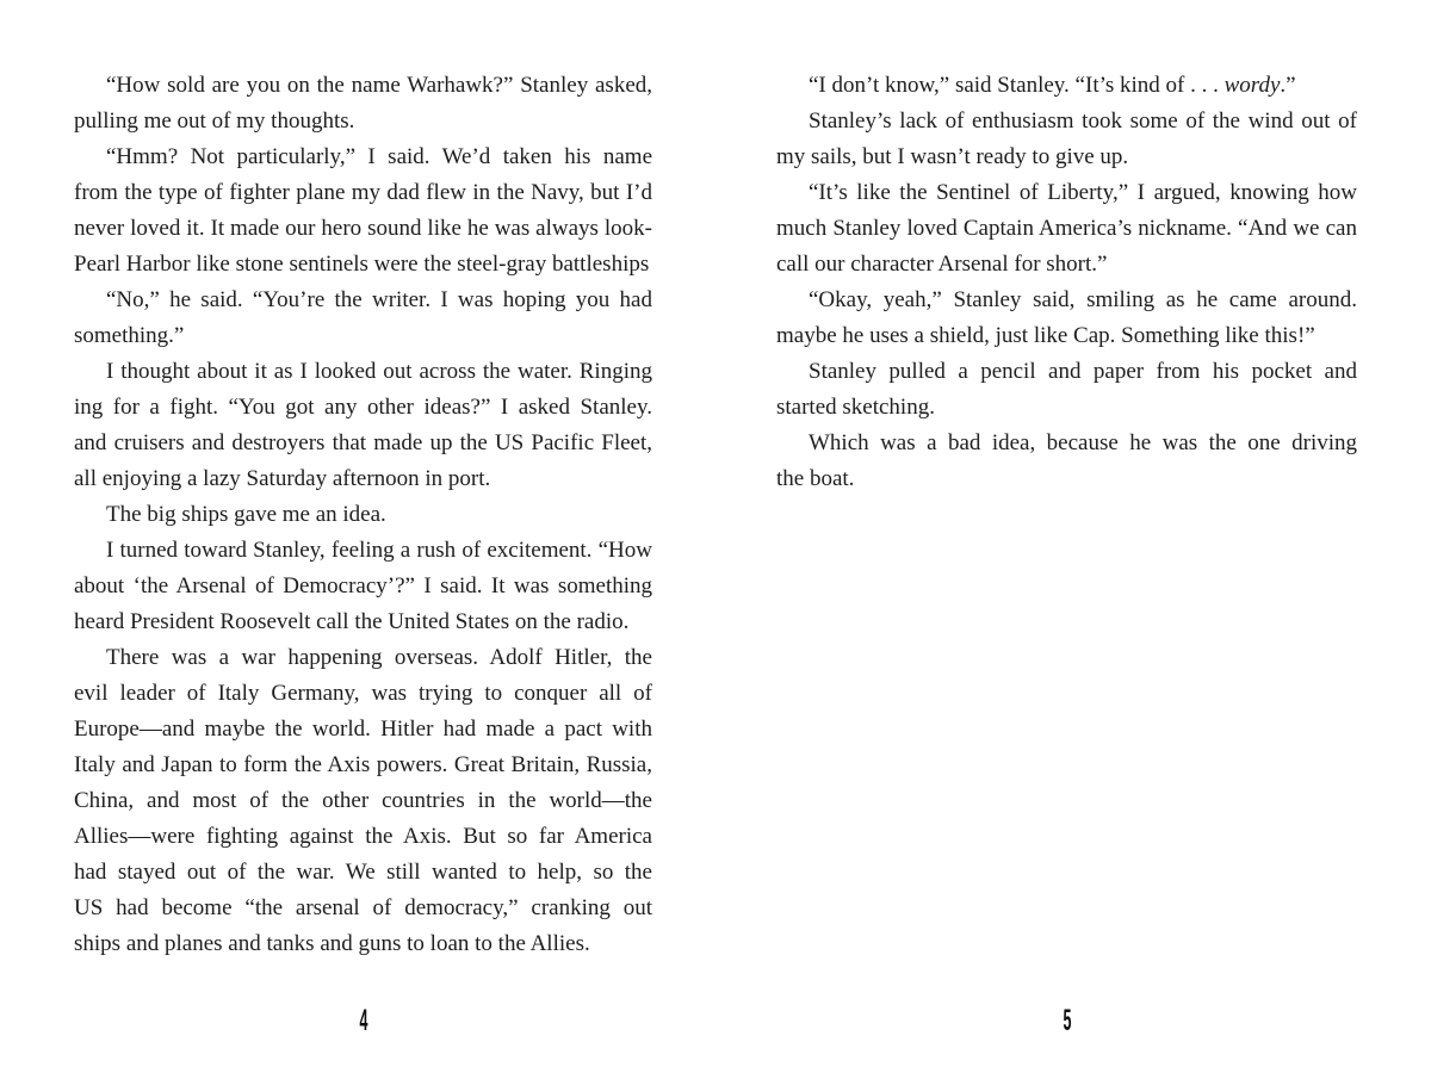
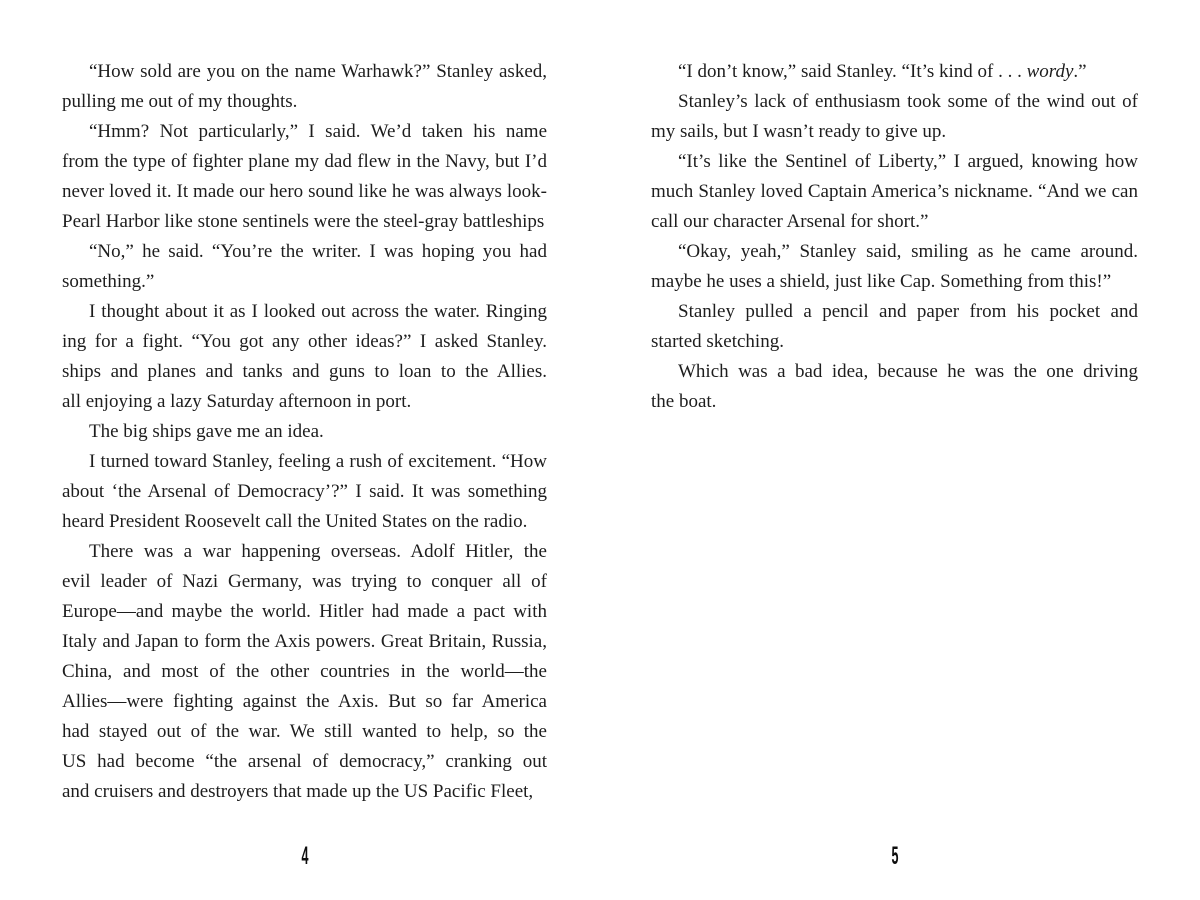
  “How sold are you on the name Warhawk?” Stanley asked,
  pulling me out of my thoughts.
  “Hmm? Not particularly,” I said. We’d taken his name
  from the type of fighter plane my dad flew in the Navy, but I’d
  never loved it. It made our hero sound like he was always look-
  Pearl Harbor like stone sentinels were the steel-gray battleships
  “No,” he said. “You’re the writer. I was hoping you had
  something.”
  I thought about it as I looked out across the water. Ringing
  ing for a fight. “You got any other ideas?” I asked Stanley.
- and cruisers and destroyers that made up the US Pacific Fleet,
+ ships and planes and tanks and guns to loan to the Allies.
  all enjoying a lazy Saturday afternoon in port.
  The big ships gave me an idea.
  I turned toward Stanley, feeling a rush of excitement. “How
  about ‘the Arsenal of Democracy’?” I said. It was something
  heard President Roosevelt call the United States on the radio.
  There was a war happening overseas. Adolf Hitler, the
- evil leader of Italy Germany, was trying to conquer all of
+ evil leader of Nazi Germany, was trying to conquer all of
  Europe—and maybe the world. Hitler had made a pact with
  Italy and Japan to form the Axis powers. Great Britain, Russia,
  China, and most of the other countries in the world—the
  Allies—were fighting against the Axis. But so far America
  had stayed out of the war. We still wanted to help, so the
  US had become “the arsenal of democracy,” cranking out
- ships and planes and tanks and guns to loan to the Allies.
+ and cruisers and destroyers that made up the US Pacific Fleet,
  4
  “I don’t know,” said Stanley. “It’s kind of . . . wordy.”
  Stanley’s lack of enthusiasm took some of the wind out of
  my sails, but I wasn’t ready to give up.
  “It’s like the Sentinel of Liberty,” I argued, knowing how
  much Stanley loved Captain America’s nickname. “And we can
  call our character Arsenal for short.”
  “Okay, yeah,” Stanley said, smiling as he came around.
- maybe he uses a shield, just like Cap. Something like this!”
+ maybe he uses a shield, just like Cap. Something from this!”
  Stanley pulled a pencil and paper from his pocket and
  started sketching.
  Which was a bad idea, because he was the one driving
  the boat.
  5
